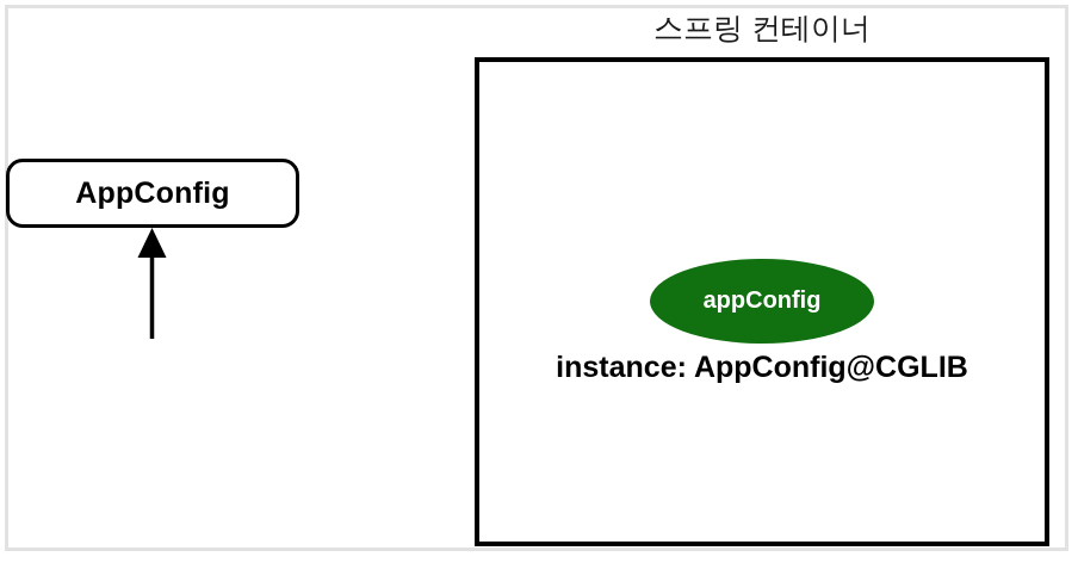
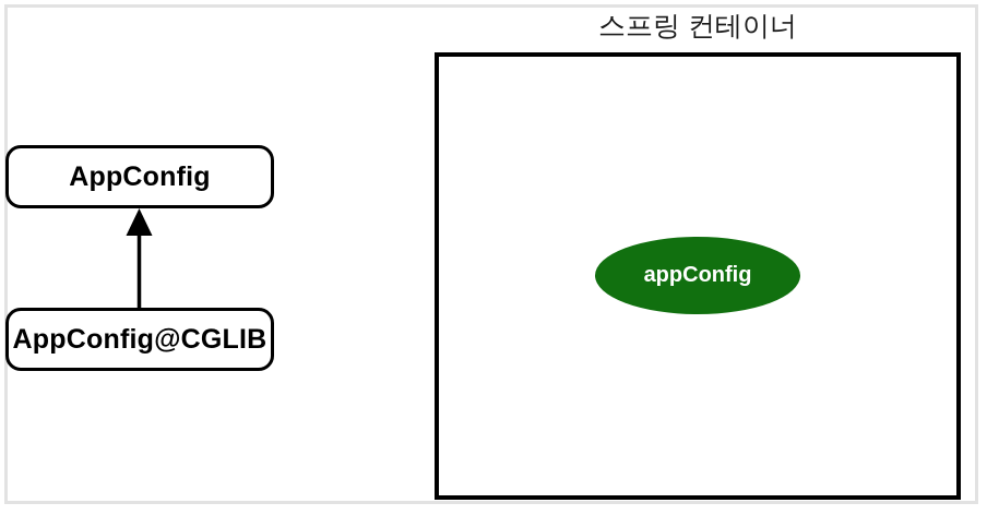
  AppConfig
+ AppConfig@CGLIB
  스프링 컨테이너
  appConfig
- instance: AppConfig@CGLIB
